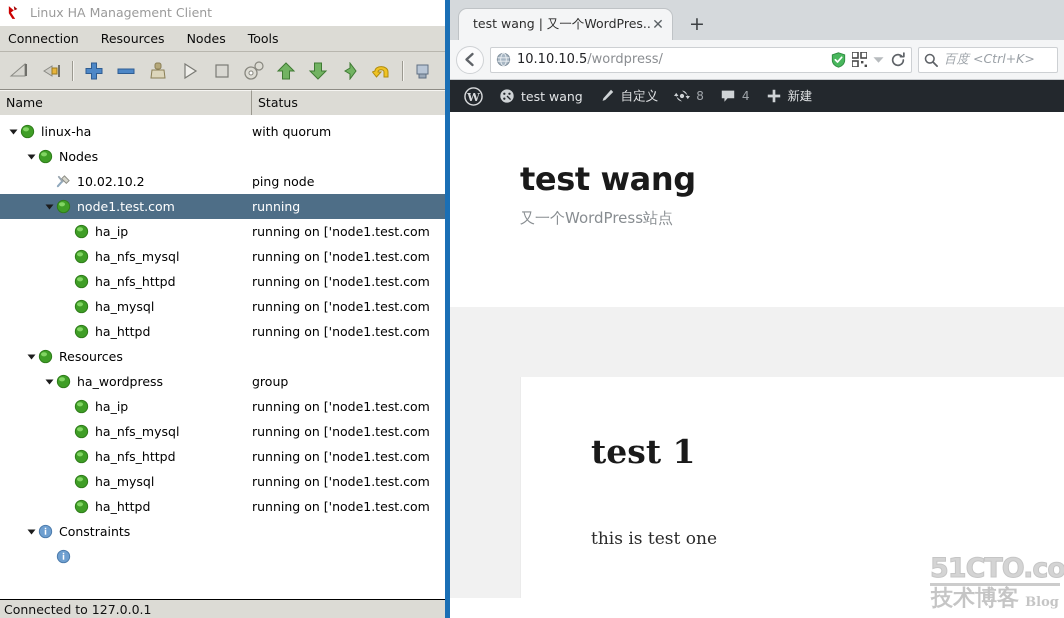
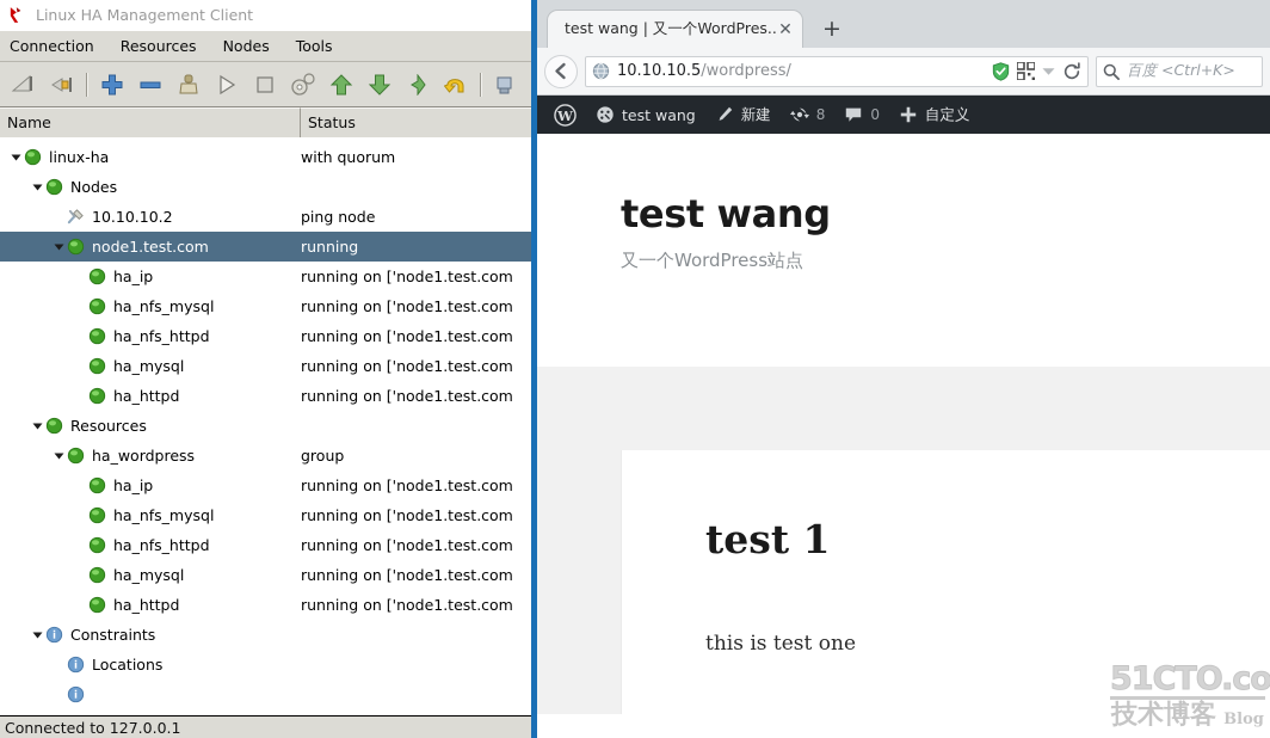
  Linux HA Management Client
  Connection
  Resources
  Nodes
  Tools
  Name
  Status
  linux-ha
  with quorum
  Nodes
- 10.02.10.2
+ 10.10.10.2
  ping node
  node1.test.com
  running
  ha_ip
  running on ['node1.test.com
  ha_nfs_mysql
  running on ['node1.test.com
  ha_nfs_httpd
  running on ['node1.test.com
  ha_mysql
  running on ['node1.test.com
  ha_httpd
  running on ['node1.test.com
  Resources
  ha_wordpress
  group
  ha_ip
  running on ['node1.test.com
  ha_nfs_mysql
  running on ['node1.test.com
  ha_nfs_httpd
  running on ['node1.test.com
  ha_mysql
  running on ['node1.test.com
  ha_httpd
  running on ['node1.test.com
  Constraints
+ Locations
  Connected to 127.0.0.1
  test wang | 又一个WordPres..
  ✕
  +
  10.10.10.5/wordpress/
  百度 <Ctrl+K>
  W
  test wang
- 自定义
+ 新建
  8
- 4
+ 0
- 新建
+ 自定义
  test wang
  又一个WordPress站点
  test 1
  this is test one
  51CTO.co
  技术博客
  Blog
